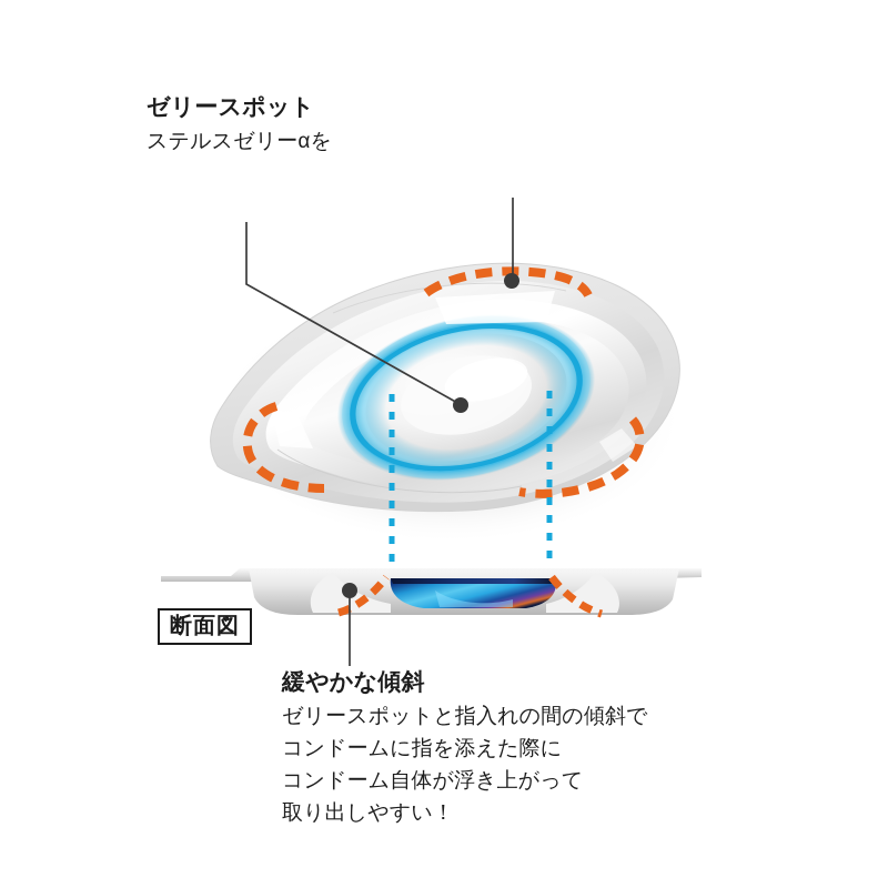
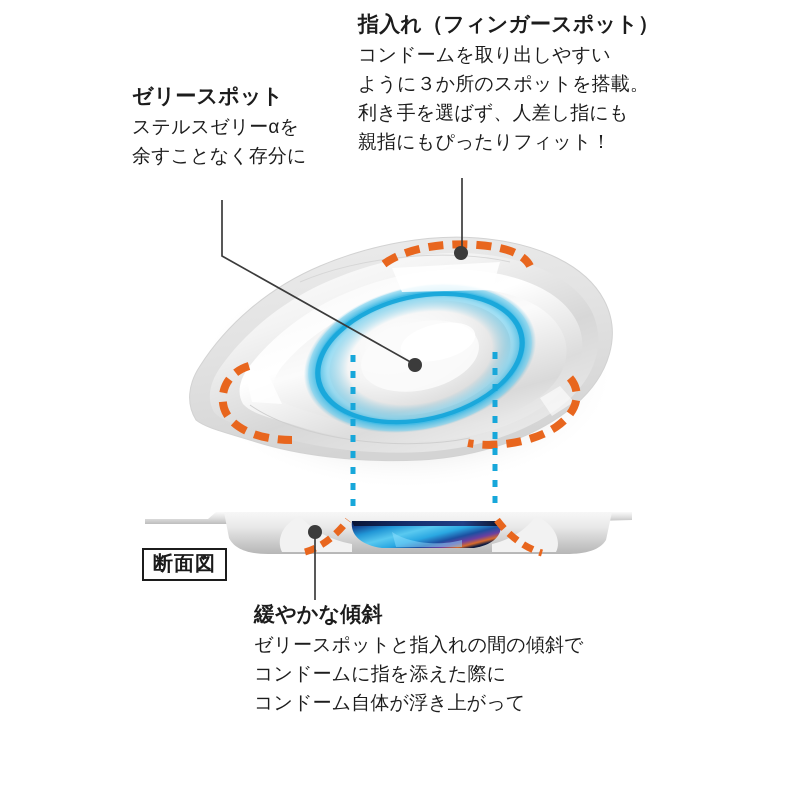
  ゼリースポット
  ステルスゼリーαを
+ 余すことなく存分に
+ 指入れ（フィンガースポット）
+ コンドームを取り出しやすい
+ ように３か所のスポットを搭載。
+ 利き手を選ばず、人差し指にも
+ 親指にもぴったりフィット！
  緩やかな傾斜
  ゼリースポットと指入れの間の傾斜で
  コンドームに指を添えた際に
  コンドーム自体が浮き上がって
- 取り出しやすい！
  断面図
